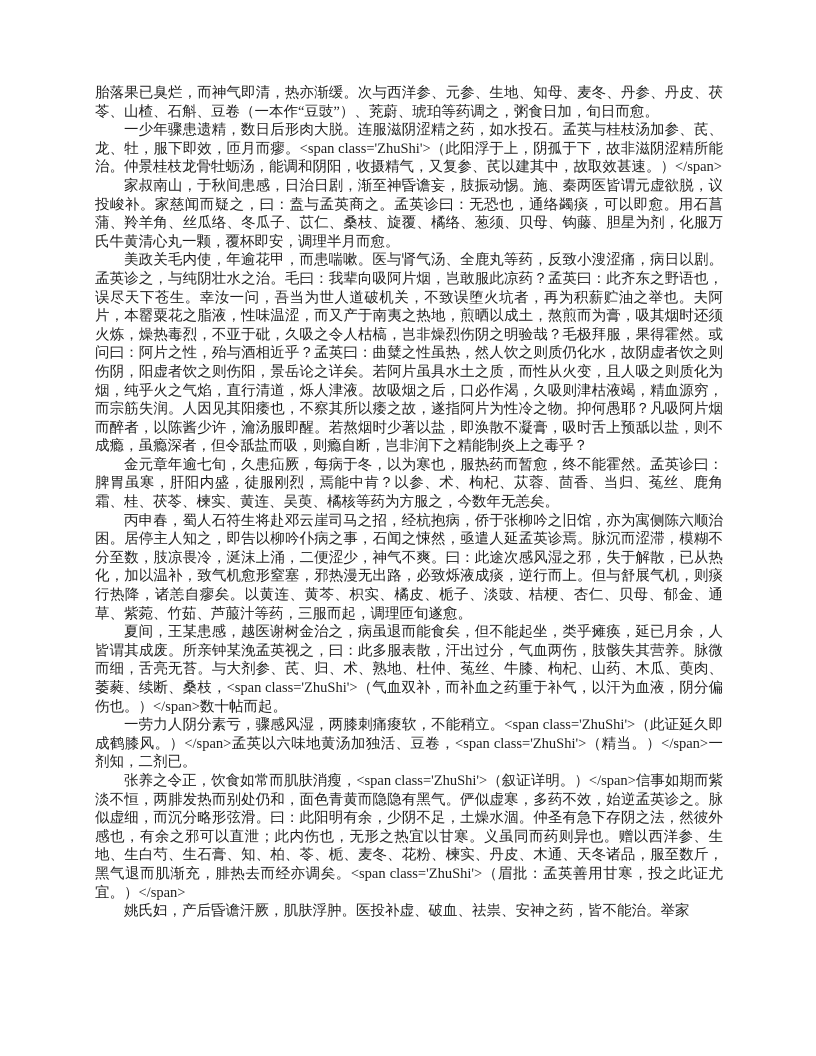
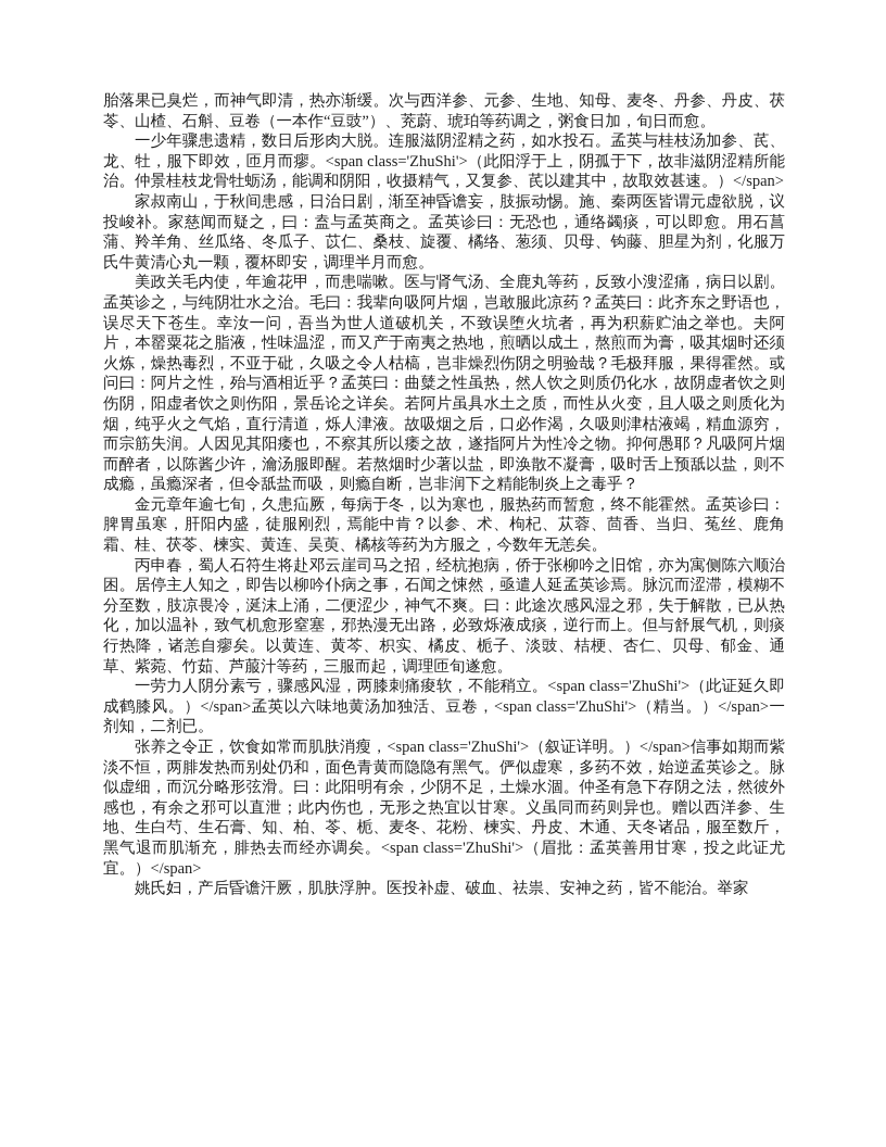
  胎落果已臭烂，而神气即清，热亦渐缓。次与西洋参、元参、生地、知母、麦冬、丹参、丹皮、茯苓、山楂、石斛、豆卷（一本作“豆豉”）、茺蔚、琥珀等药调之，粥食日加，旬日而愈。
  一少年骤患遗精，数日后形肉大脱。连服滋阴涩精之药，如水投石。孟英与桂枝汤加参、芪、龙、牡，服下即效，匝月而瘳。<span class='ZhuShi'>（此阳浮于上，阴孤于下，故非滋阴涩精所能治。仲景桂枝龙骨牡蛎汤，能调和阴阳，收摄精气，又复参、芪以建其中，故取效甚速。）</span>
  家叔南山，于秋间患感，日治日剧，渐至神昏谵妄，肢振动惕。施、秦两医皆谓元虚欲脱，议投峻补。家慈闻而疑之，曰：盍与孟英商之。孟英诊曰：无恐也，通络蠲痰，可以即愈。用石菖蒲、羚羊角、丝瓜络、冬瓜子、苡仁、桑枝、旋覆、橘络、葱须、贝母、钩藤、胆星为剂，化服万氏牛黄清心丸一颗，覆杯即安，调理半月而愈。
  美政关毛内使，年逾花甲，而患喘嗽。医与肾气汤、全鹿丸等药，反致小溲涩痛，病日以剧。孟英诊之，与纯阴壮水之治。毛曰：我辈向吸阿片烟，岂敢服此凉药？孟英曰：此齐东之野语也，误尽天下苍生。幸汝一问，吾当为世人道破机关，不致误堕火坑者，再为积薪贮油之举也。夫阿片，本罂粟花之脂液，性味温涩，而又产于南夷之热地，煎晒以成土，熬煎而为膏，吸其烟时还须火炼，燥热毒烈，不亚于砒，久吸之令人枯槁，岂非燥烈伤阴之明验哉？毛极拜服，果得霍然。或问曰：阿片之性，殆与酒相近乎？孟英曰：曲糵之性虽热，然人饮之则质仍化水，故阴虚者饮之则伤阴，阳虚者饮之则伤阳，景岳论之详矣。若阿片虽具水土之质，而性从火变，且人吸之则质化为烟，纯乎火之气焰，直行清道，烁人津液。故吸烟之后，口必作渴，久吸则津枯液竭，精血源穷，而宗筋失润。人因见其阳痿也，不察其所以痿之故，遂指阿片为性冷之物。抑何愚耶？凡吸阿片烟而醉者，以陈酱少许，瀹汤服即醒。若熬烟时少著以盐，即涣散不凝膏，吸时舌上预舐以盐，则不成瘾，虽瘾深者，但令舐盐而吸，则瘾自断，岂非润下之精能制炎上之毒乎？
  金元章年逾七旬，久患疝厥，每病于冬，以为寒也，服热药而暂愈，终不能霍然。孟英诊曰：脾胃虽寒，肝阳内盛，徒服刚烈，焉能中肯？以参、术、枸杞、苁蓉、茴香、当归、菟丝、鹿角霜、桂、茯苓、楝实、黄连、吴萸、橘核等药为方服之，今数年无恙矣。
  丙申春，蜀人石符生将赴邓云崖司马之招，经杭抱病，侨于张柳吟之旧馆，亦为寓侧陈六顺治困。居停主人知之，即告以柳吟仆病之事，石闻之悚然，亟遣人延孟英诊焉。脉沉而涩滞，模糊不分至数，肢凉畏冷，涎沫上涌，二便涩少，神气不爽。曰：此途次感风湿之邪，失于解散，已从热化，加以温补，致气机愈形窒塞，邪热漫无出路，必致烁液成痰，逆行而上。但与舒展气机，则痰行热降，诸恙自瘳矣。以黄连、黄芩、枳实、橘皮、栀子、淡豉、桔梗、杏仁、贝母、郁金、通草、紫菀、竹茹、芦菔汁等药，三服而起，调理匝旬遂愈。
- 夏间，王某患感，越医谢树金治之，病虽退而能食矣，但不能起坐，类乎瘫痪，延已月余，人皆谓其成废。所亲钟某浼孟英视之，曰：此多服表散，汗出过分，气血两伤，肢骸失其营养。脉微而细，舌亮无苔。与大剂参、芪、归、术、熟地、杜仲、菟丝、牛膝、枸杞、山药、木瓜、萸肉、萎蕤、续断、桑枝，<span class='ZhuShi'>（气血双补，而补血之药重于补气，以汗为血液，阴分偏伤也。）</span>数十帖而起。
  一劳力人阴分素亏，骤感风湿，两膝刺痛痠软，不能稍立。<span class='ZhuShi'>（此证延久即成鹤膝风。）</span>孟英以六味地黄汤加独活、豆卷，<span class='ZhuShi'>（精当。）</span>一剂知，二剂已。
  张养之令正，饮食如常而肌肤消瘦，<span class='ZhuShi'>（叙证详明。）</span>信事如期而紫淡不恒，两腓发热而别处仍和，面色青黄而隐隐有黑气。俨似虚寒，多药不效，始逆孟英诊之。脉似虚细，而沉分略形弦滑。曰：此阳明有余，少阴不足，土燥水涸。仲圣有急下存阴之法，然彼外感也，有余之邪可以直泄；此内伤也，无形之热宜以甘寒。义虽同而药则异也。赠以西洋参、生地、生白芍、生石膏、知、柏、苓、栀、麦冬、花粉、楝实、丹皮、木通、天冬诸品，服至数斤，黑气退而肌渐充，腓热去而经亦调矣。<span class='ZhuShi'>（眉批：孟英善用甘寒，投之此证尤宜。）</span>
  姚氏妇，产后昏谵汗厥，肌肤浮肿。医投补虚、破血、祛祟、安神之药，皆不能治。举家
